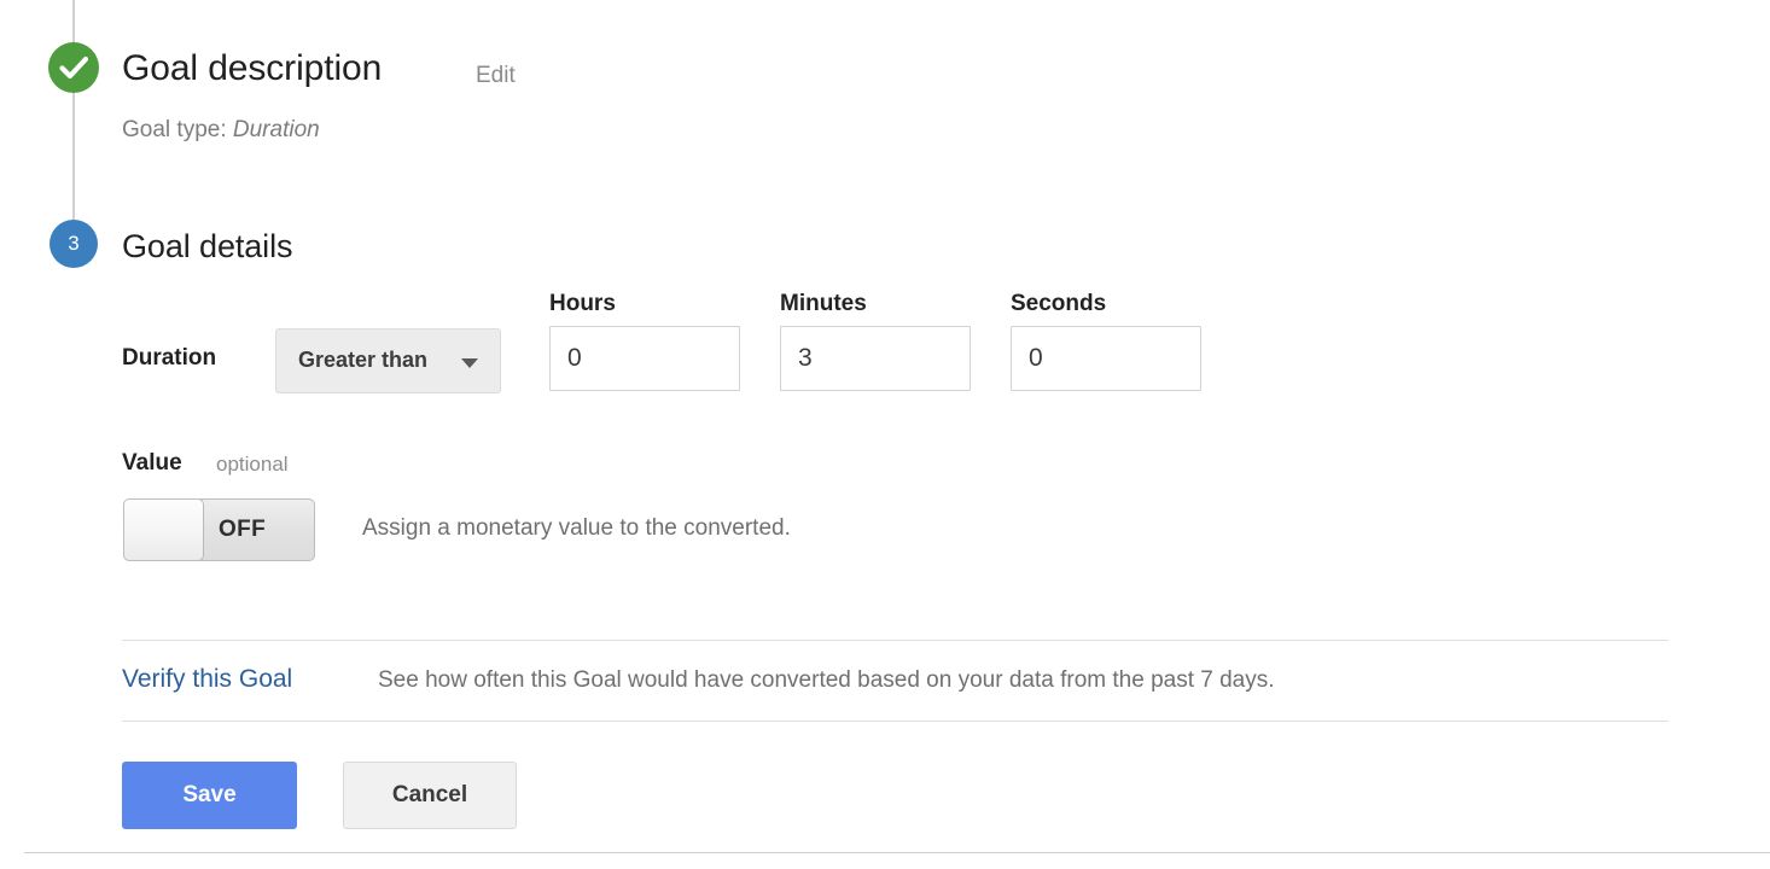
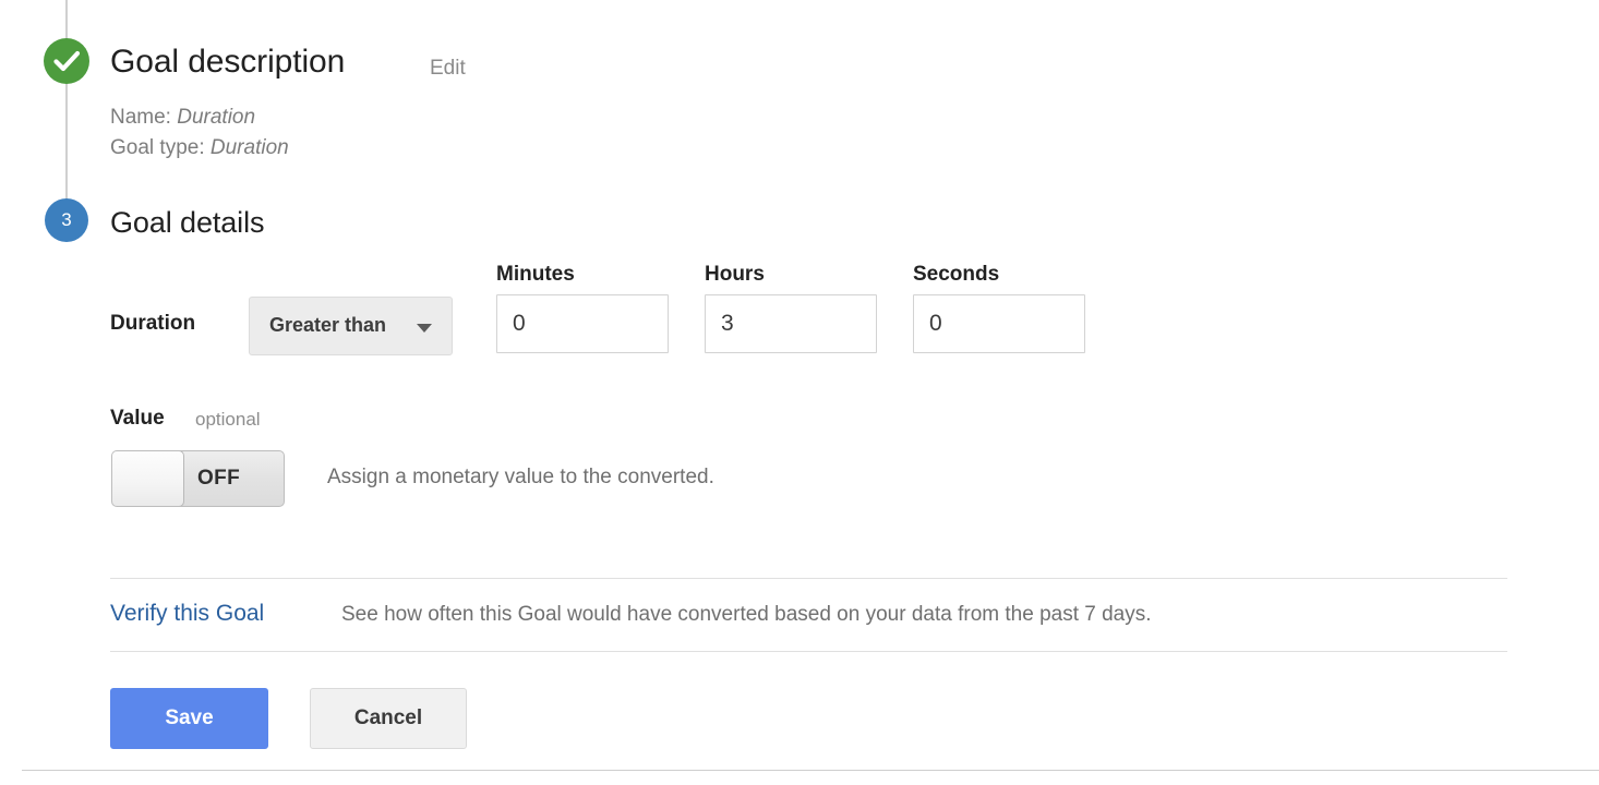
  3
  Goal description
  Edit
+ Name: Duration
  Goal type: Duration
  Goal details
  Duration
  Greater than
- Hours
+ Minutes
  0
- Minutes
+ Hours
  3
  Seconds
  0
  Value
  optional
  OFF
  Assign a monetary value to the converted.
  Verify this Goal
  See how often this Goal would have converted based on your data from the past 7 days.
  Save
  Cancel
